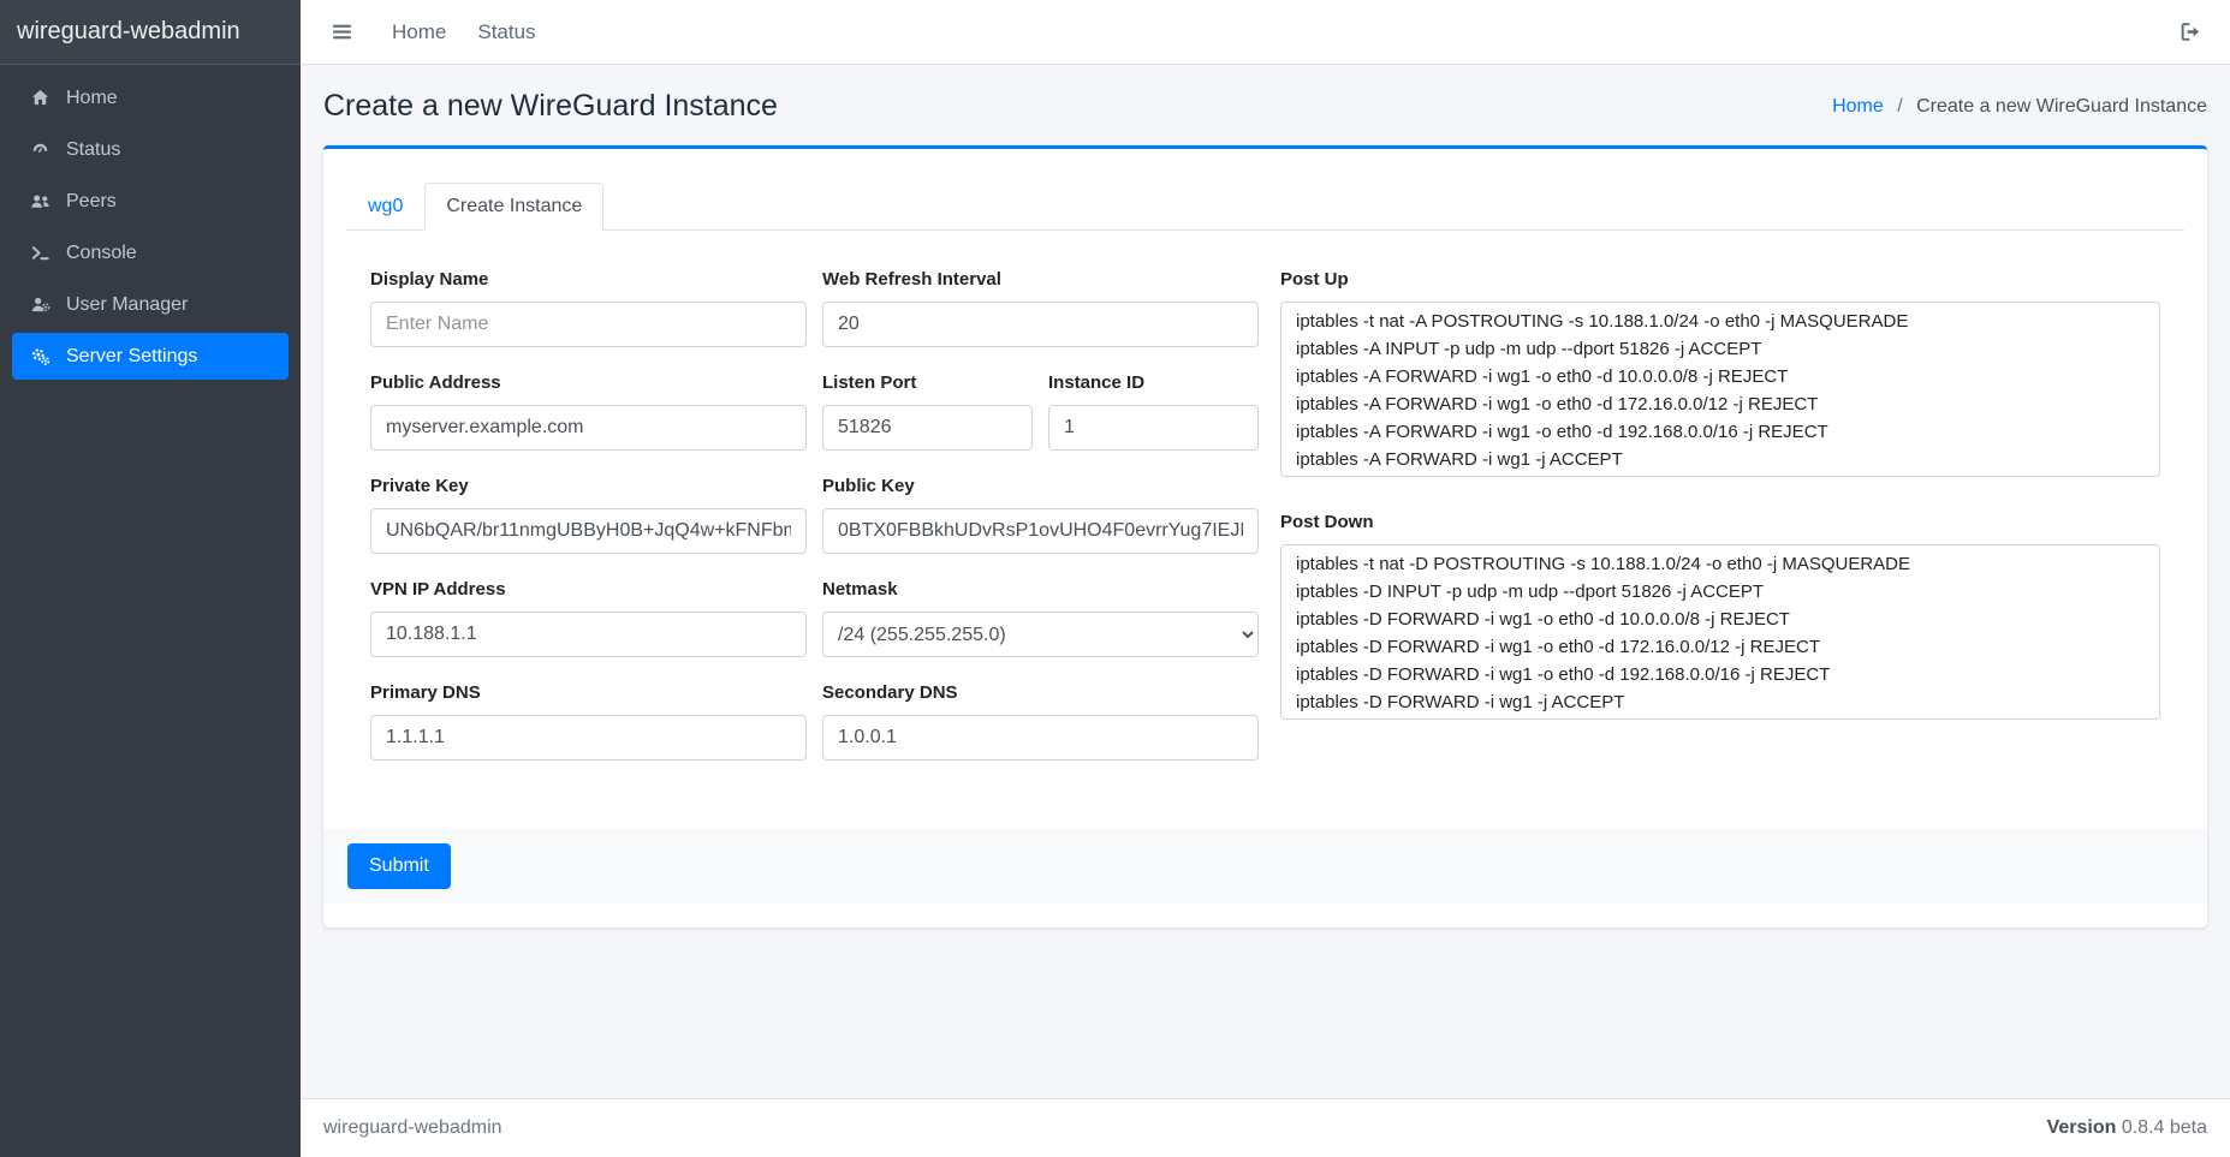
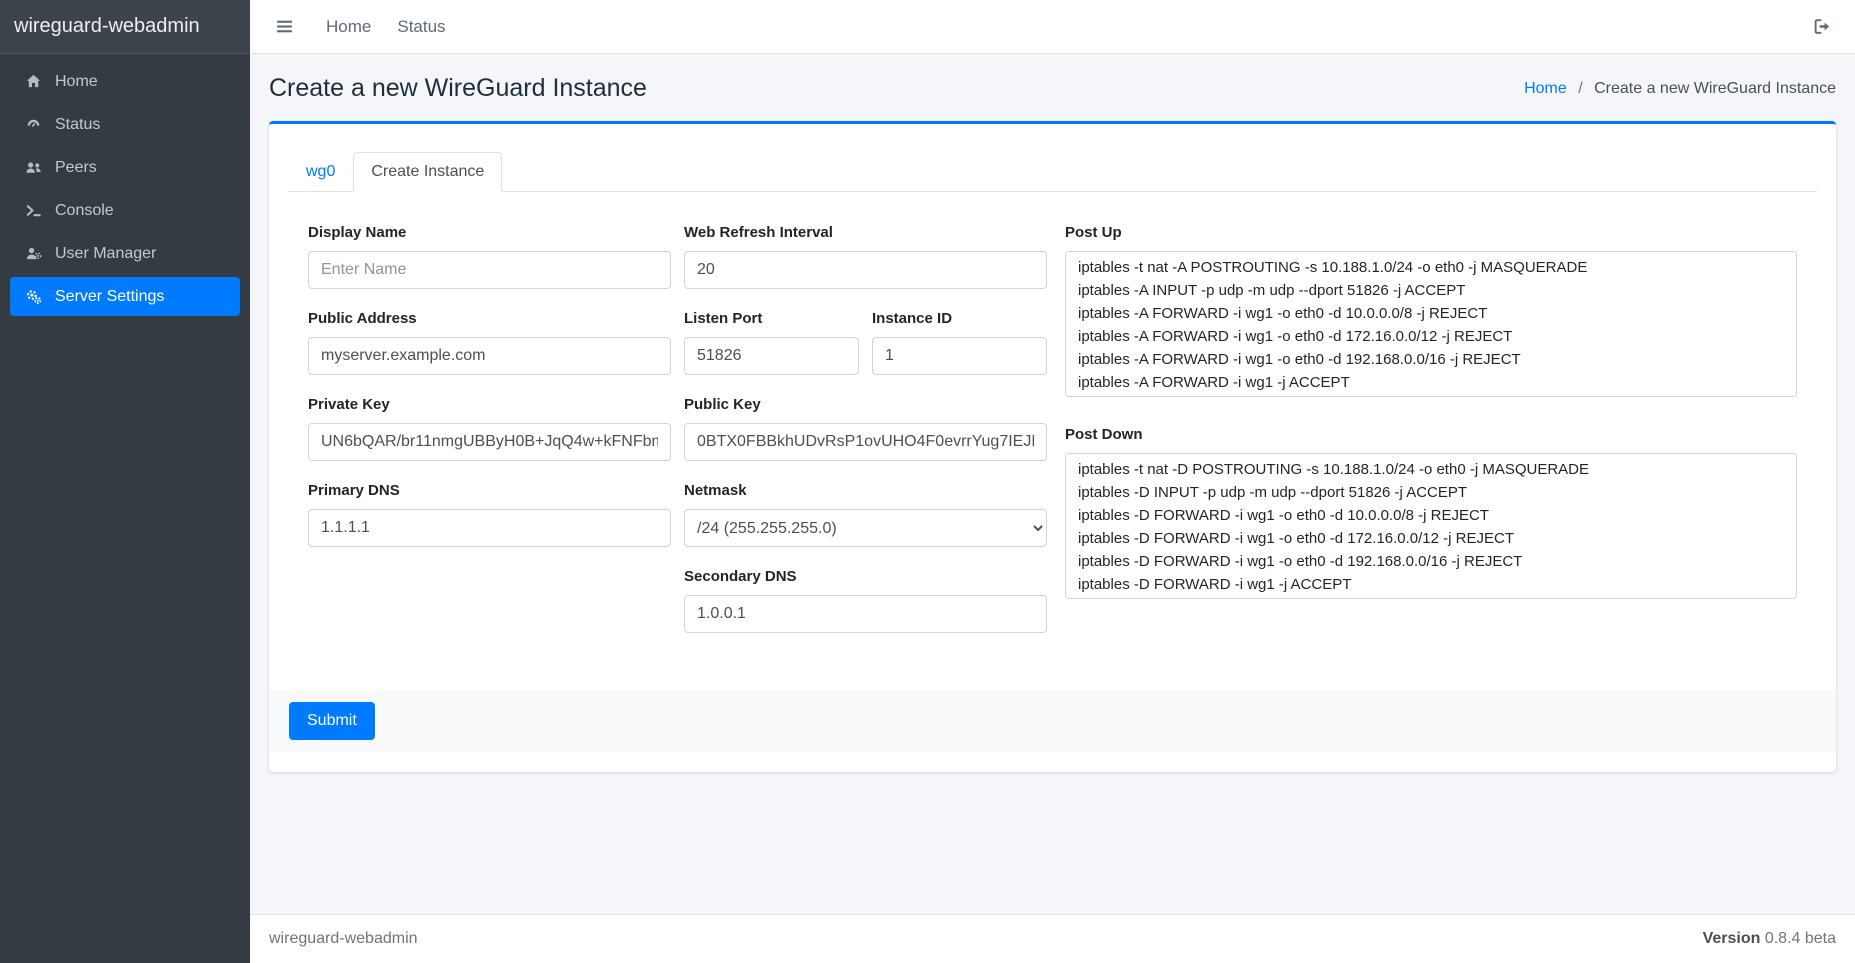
  wireguard-webadmin
  Home
  Status
  Peers
  Console
  User Manager
  Server Settings
  Home
  Status
  Create a new WireGuard Instance
  Home / Create a new WireGuard Instance
  wg0
  Create Instance
  Display Name
  Enter Name
  Public Address
  myserver.example.com
  Private Key
  UN6bQAR/br11nmgUBByH0B+JqQ4w+kFNFb
- VPN IP Address
- 10.188.1.1
  Primary DNS
  1.1.1.1
  Web Refresh Interval
  20
  Listen Port
  51826
  Instance ID
  1
  Public Key
  0BTX0FBBkhUDvRsP1ovUHO4F0evrrYug7IEJ
  Netmask
  /24 (255.255.255.0)
  Secondary DNS
  1.0.0.1
  Post Up
  iptables -t nat -A POSTROUTING -s 10.188.1.0/24 -o eth0 -j MASQUERADE
  iptables -A INPUT -p udp -m udp --dport 51826 -j ACCEPT
  iptables -A FORWARD -i wg1 -o eth0 -d 10.0.0.0/8 -j REJECT
  iptables -A FORWARD -i wg1 -o eth0 -d 172.16.0.0/12 -j REJECT
  iptables -A FORWARD -i wg1 -o eth0 -d 192.168.0.0/16 -j REJECT
  iptables -A FORWARD -i wg1 -j ACCEPT
  Post Down
  iptables -t nat -D POSTROUTING -s 10.188.1.0/24 -o eth0 -j MASQUERADE
  iptables -D INPUT -p udp -m udp --dport 51826 -j ACCEPT
  iptables -D FORWARD -i wg1 -o eth0 -d 10.0.0.0/8 -j REJECT
  iptables -D FORWARD -i wg1 -o eth0 -d 172.16.0.0/12 -j REJECT
  iptables -D FORWARD -i wg1 -o eth0 -d 192.168.0.0/16 -j REJECT
  iptables -D FORWARD -i wg1 -j ACCEPT
  Submit
  wireguard-webadmin
  Version 0.8.4 beta
